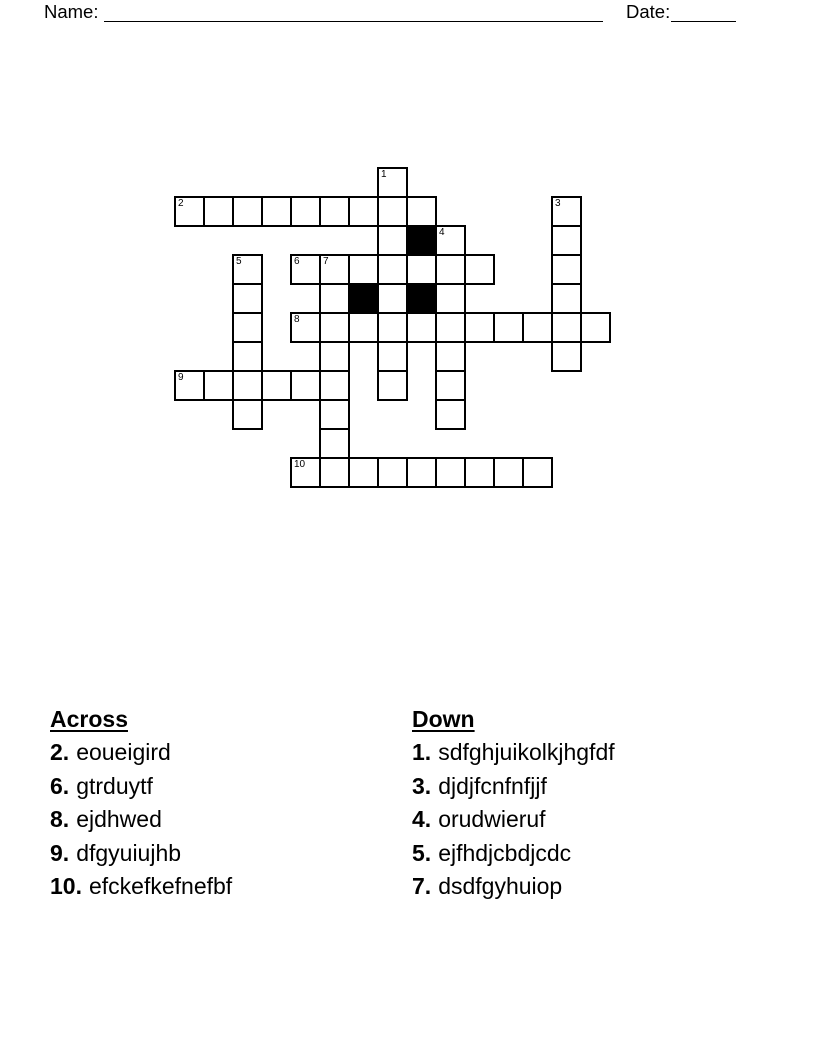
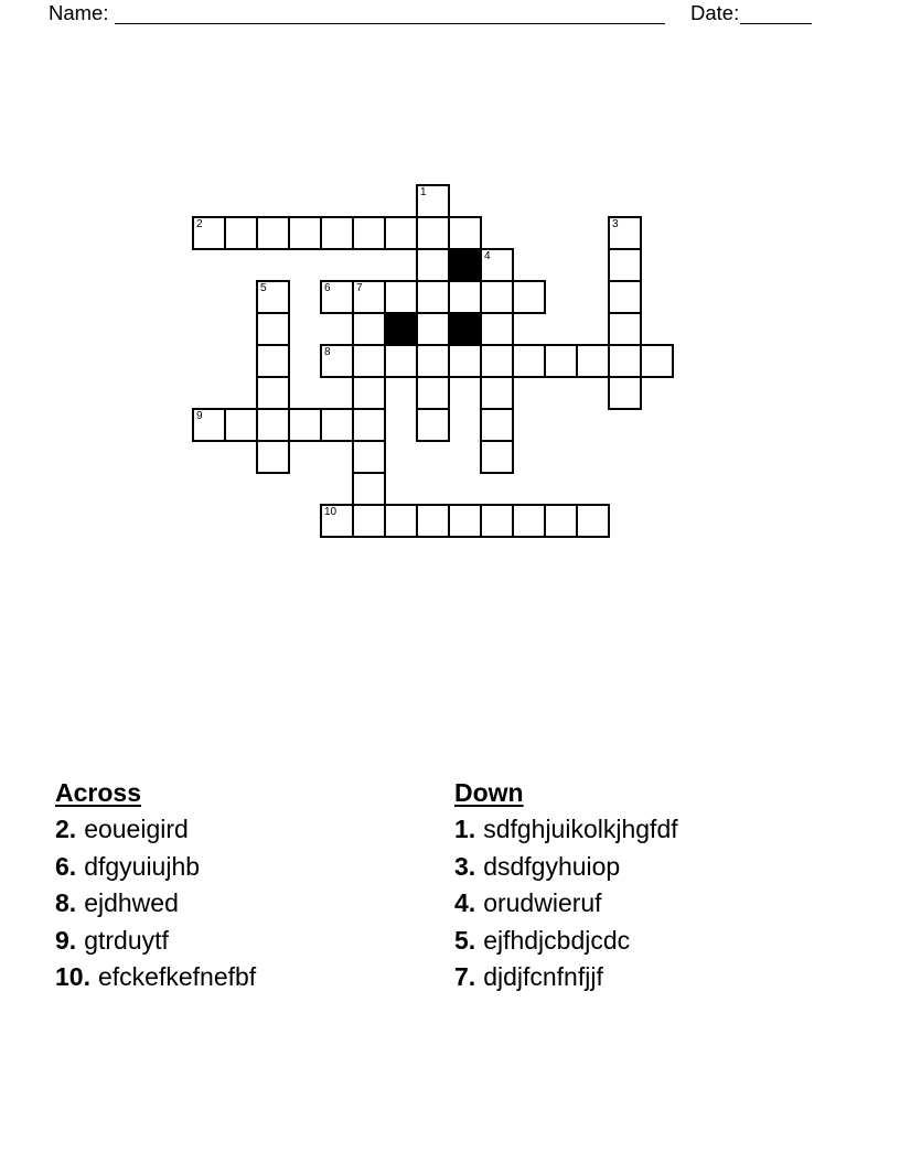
  Name:
  Date:
  1
  2
  3
  4
  5
  6
  7
  8
  9
  10
  Across
  2. eoueigird
- 6. gtrduytf
+ 6. dfgyuiujhb
  8. ejdhwed
- 9. dfgyuiujhb
+ 9. gtrduytf
  10. efckefkefnefbf
  Down
  1. sdfghjuikolkjhgfdf
- 3. djdjfcnfnfjjf
+ 3. dsdfgyhuiop
  4. orudwieruf
  5. ejfhdjcbdjcdc
- 7. dsdfgyhuiop
+ 7. djdjfcnfnfjjf
